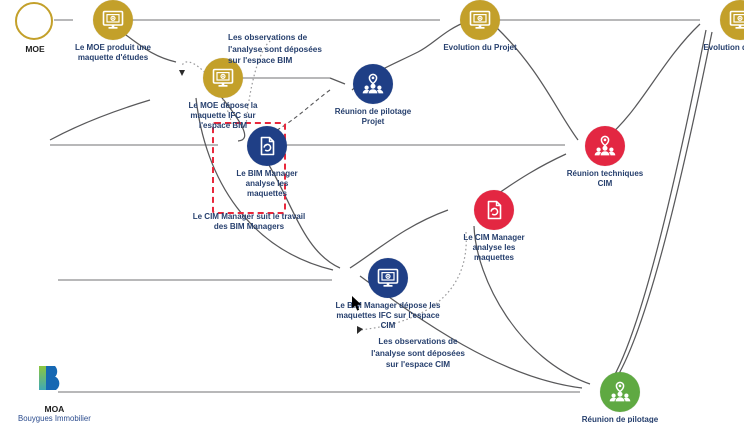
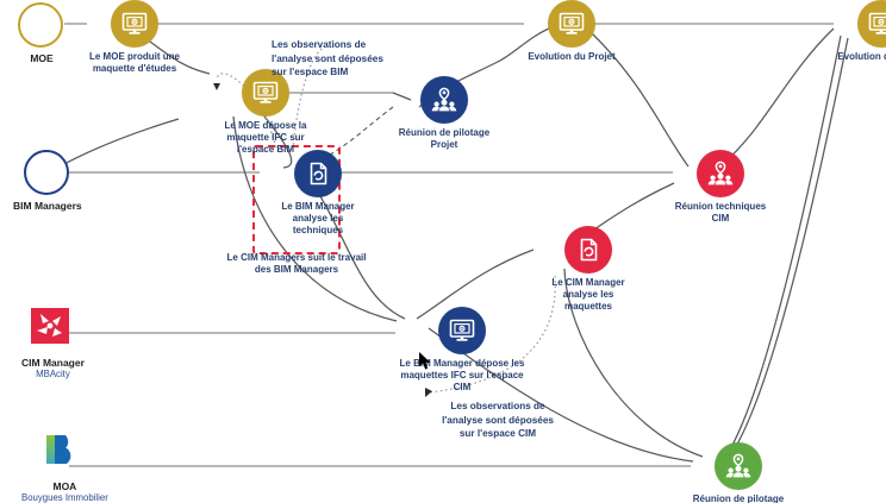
  MOE
+ BIM Managers
+ CIM Manager
+ MBAcity
  MOA
  Bouygues Immobilier
- Le CIM Manager suit le travail des BIM Managers
+ Le CIM Managers suit le travail des BIM Managers
  Le MOE produit une maquette d'études
  Le MOE dépose la maquette IFC sur l'espace BIM
- Le BIM Manager analyse les maquettes
+ Le BIM Manager analyse les techniques
  Réunion de pilotage Projet
  Evolution du Projet
  Réunion techniques CIM
  Le CIM Manager analyse les maquettes
  Le BM Manager dépose les maquettes IFC sur l'espace CIM
  Réunion de pilotage
  Les observations de l'analyse sont déposées sur l'espace BIM
  Les observations de l'analyse sont déposées sur l'espace CIM
